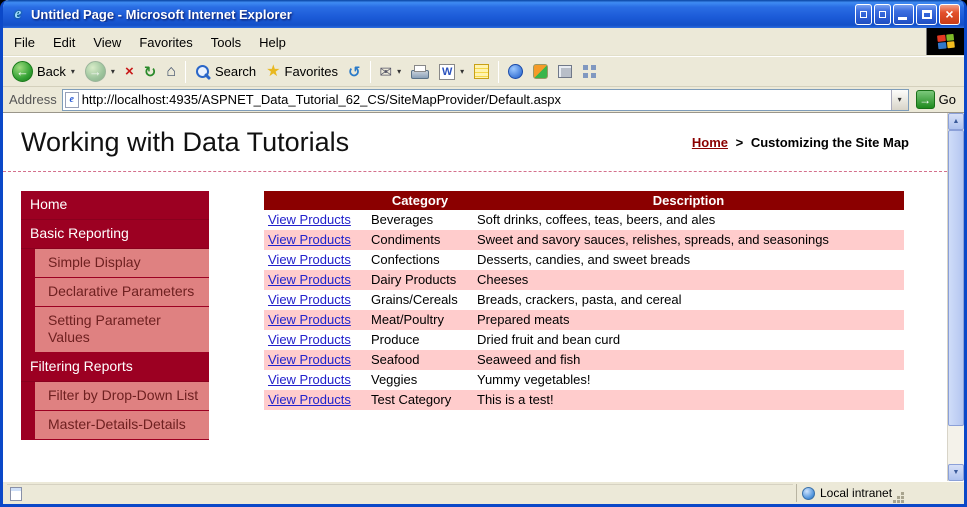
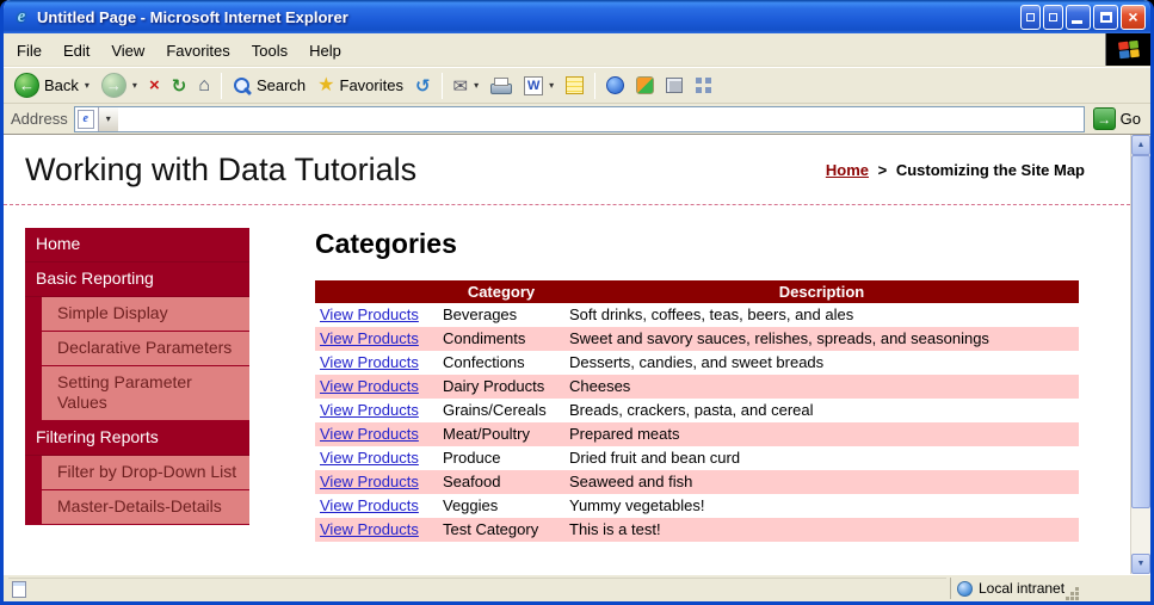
  e
  Untitled Page - Microsoft Internet Explorer
  ×
  File
  Edit
  View
  Favorites
  Tools
  Help
  ←
  Back
  ▾
  →
  ▾
  ×
  ↻
  ⌂
  Search
  ★
  Favorites
  ↺
  ✉
  ▾
  W
  ▾
  Address
  e
- http://localhost:4935/ASPNET_Data_Tutorial_62_CS/SiteMapProvider/Default.aspx
  ▾
  →
  Go
  Working with Data Tutorials
  Home > Customizing the Site Map
  Home
  Basic Reporting
  Simple Display
  Declarative Parameters
  Setting Parameter Values
  Filtering Reports
  Filter by Drop-Down List
  Master-Details-Details
+ Categories
  	Category	Description
  View Products	Beverages	Soft drinks, coffees, teas, beers, and ales
  View Products	Condiments	Sweet and savory sauces, relishes, spreads, and seasonings
  View Products	Confections	Desserts, candies, and sweet breads
  View Products	Dairy Products	Cheeses
  View Products	Grains/Cereals	Breads, crackers, pasta, and cereal
  View Products	Meat/Poultry	Prepared meats
  View Products	Produce	Dried fruit and bean curd
  View Products	Seafood	Seaweed and fish
  View Products	Veggies	Yummy vegetables!
  View Products	Test Category	This is a test!
  Local intranet
